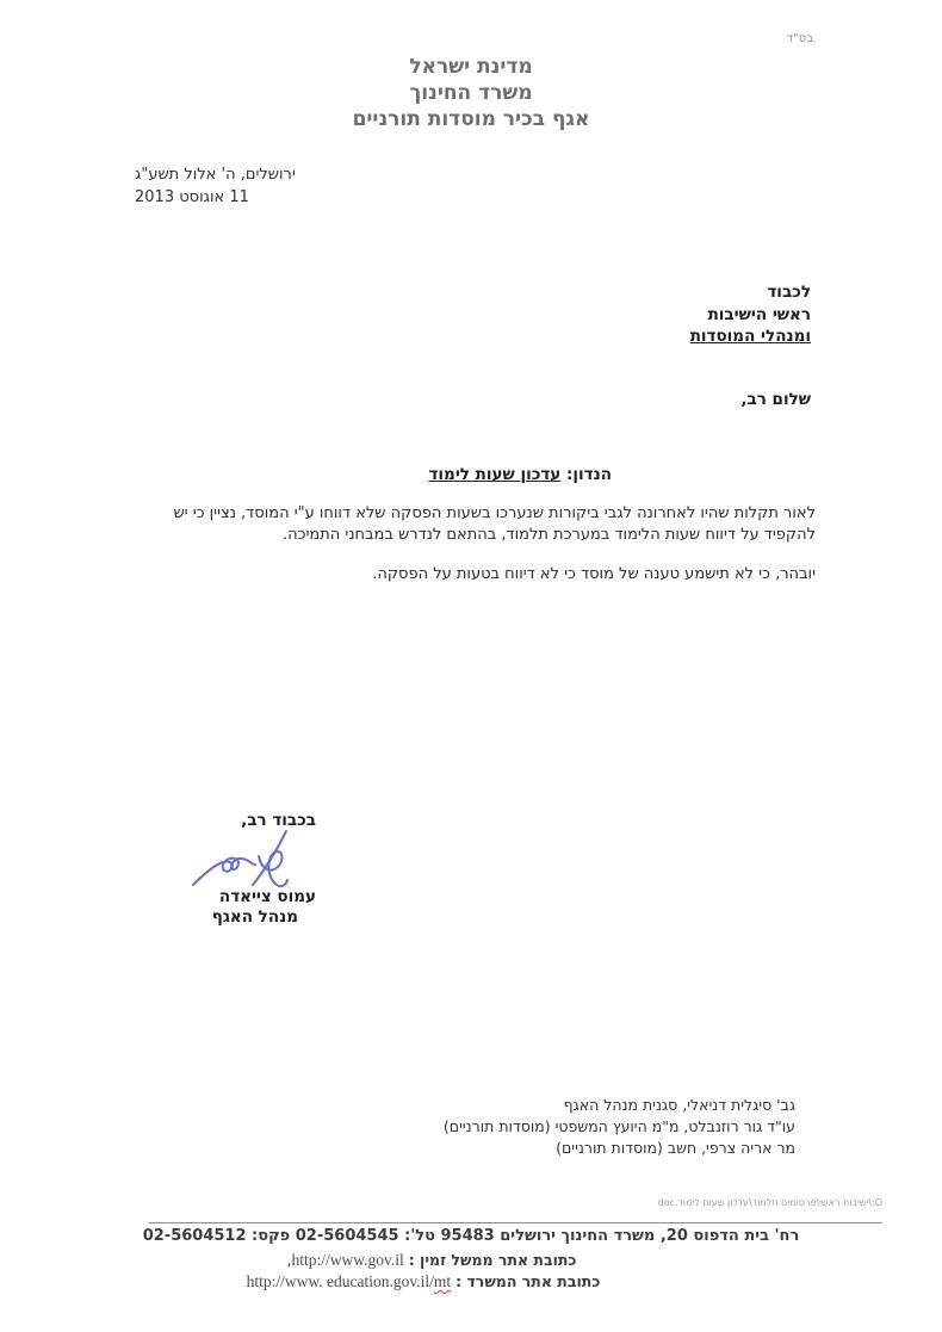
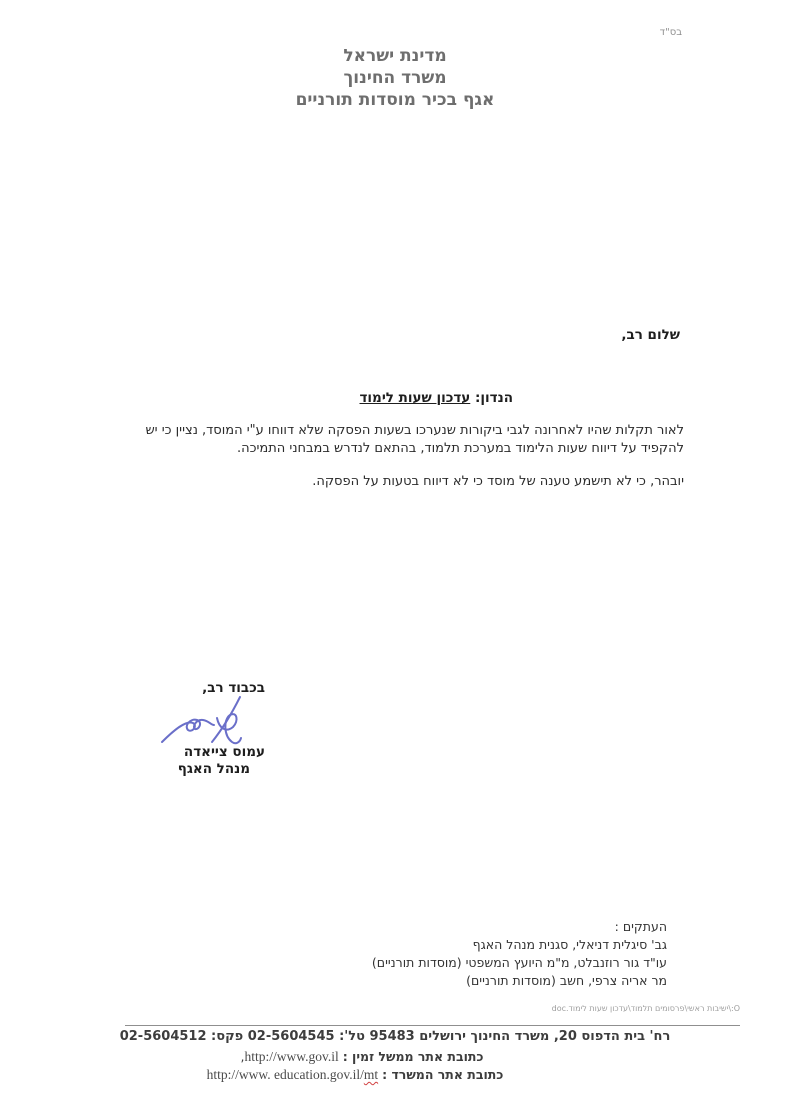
  בס"ד
  מדינת ישראל
  משרד החינוך
  אגף בכיר מוסדות תורניים
- ירושלים, ה' אלול תשע"ג
- 11 אוגוסט 2013
- לכבוד
- ראשי הישיבות
- ומנהלי המוסדות
  שלום רב,
  הנדון: עדכון שעות לימוד
  לאור תקלות שהיו לאחרונה לגבי ביקורות שנערכו בשעות הפסקה שלא דווחו ע"י המוסד, נציין כי יש להקפיד על דיווח שעות הלימוד במערכת תלמוד, בהתאם לנדרש במבחני התמיכה.
  יובהר, כי לא תישמע טענה של מוסד כי לא דיווח בטעות על הפסקה.
  בכבוד רב,
  עמוס צייאדה
  מנהל האגף
+ העתקים :
  גב' סיגלית דניאלי, סגנית מנהל האגף
  עו"ד גור רוזנבלט, מ"מ היועץ המשפטי (מוסדות תורניים)
  מר אריה צרפי, חשב (מוסדות תורניים)
  O:\ישיבות ראשי\פרסומים תלמוד\עדכון שעות לימוד.doc
  רח' בית הדפוס 20, משרד החינוך ירושלים 95483 טל': 02-5604545 פקס: 02-5604512
  כתובת אתר ממשל זמין : http://www.gov.il,
  כתובת אתר המשרד : http://www. education.gov.il/mt
